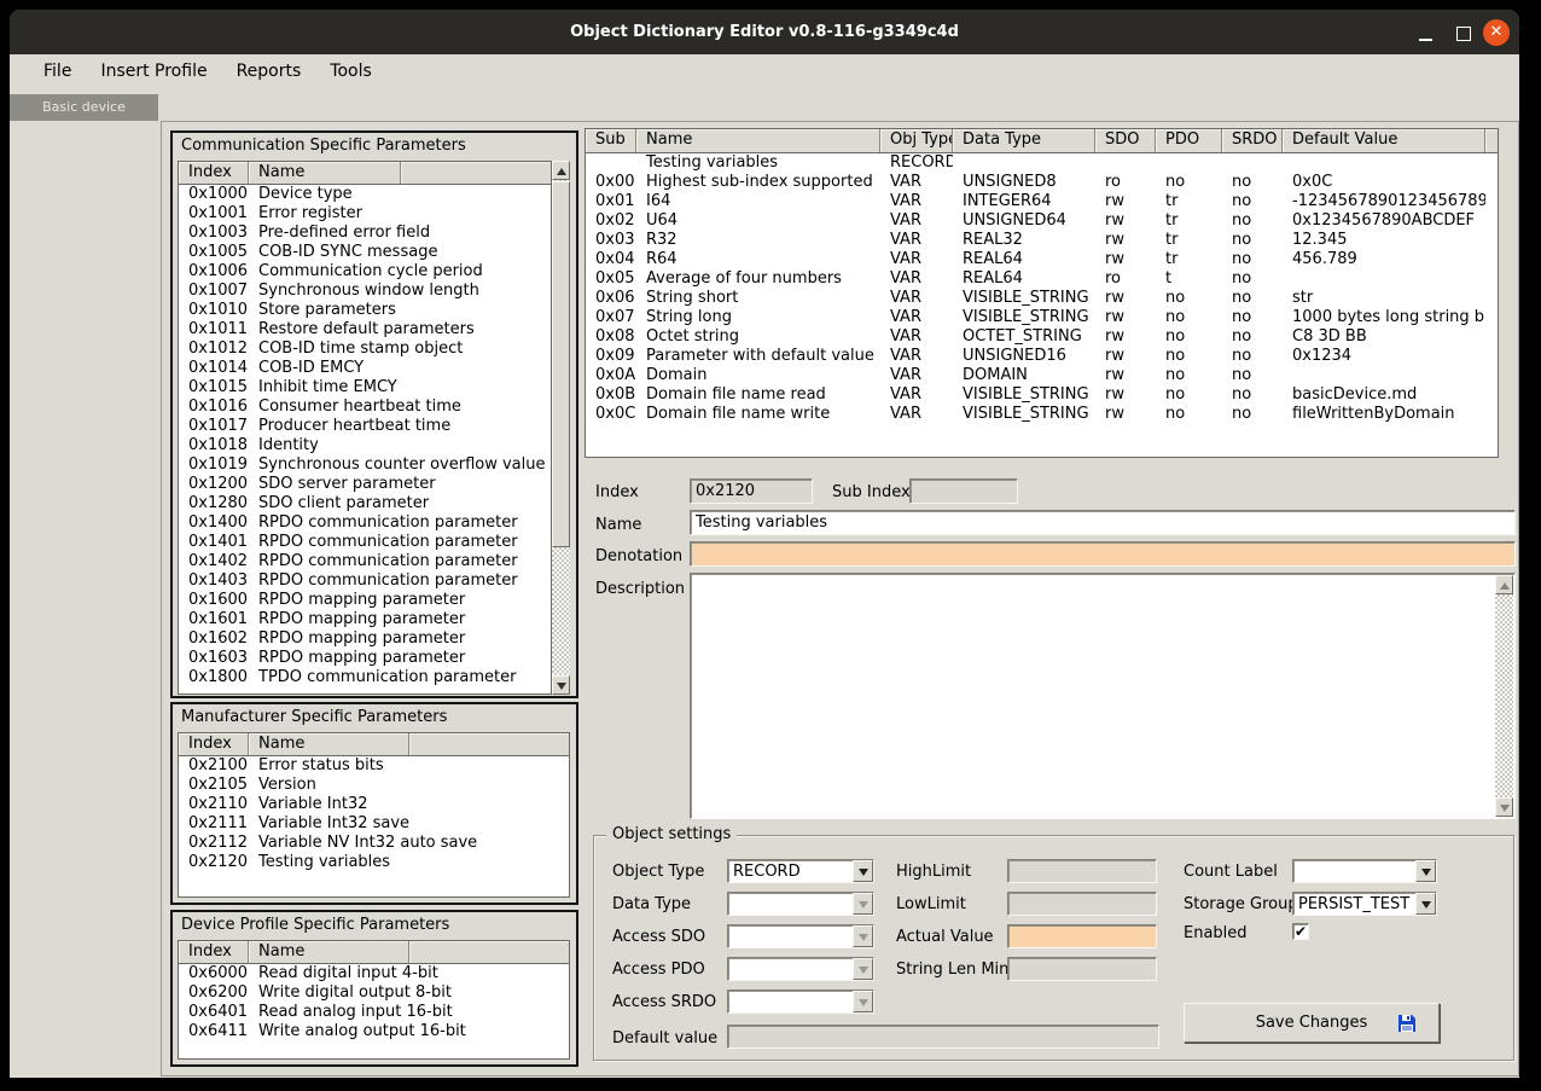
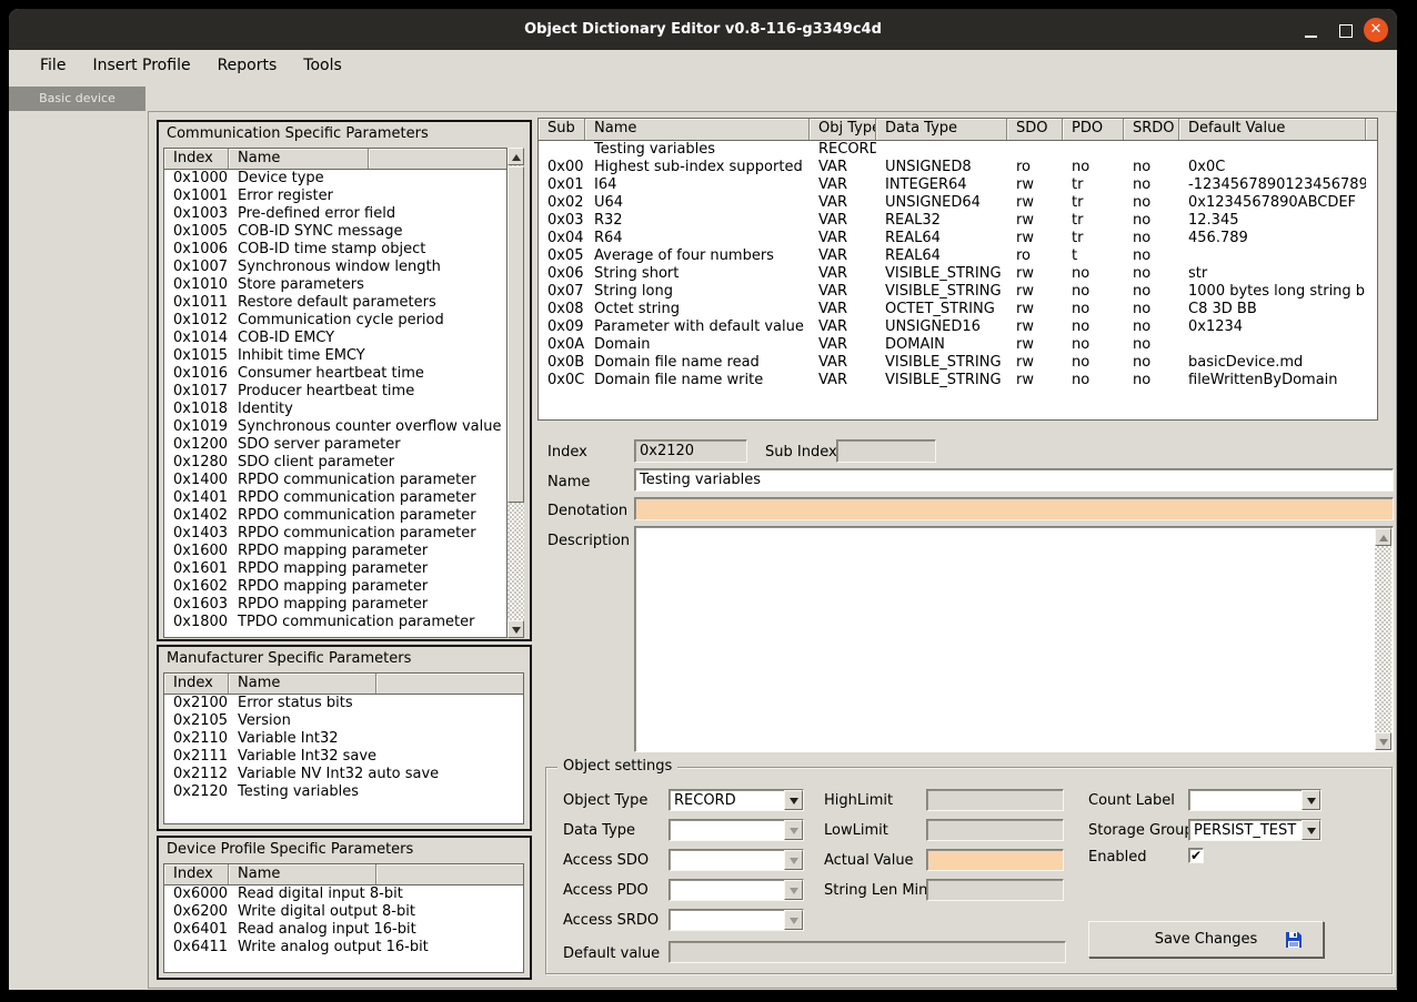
  Object Dictionary Editor v0.8-116-g3349c4d
  ✕
  File
  Insert Profile
  Reports
  Tools
  Basic device
  Communication Specific Parameters
  Index
  Name
  0x1000
  Device type
  0x1001
  Error register
  0x1003
  Pre-defined error field
  0x1005
  COB-ID SYNC message
  0x1006
- Communication cycle period
+ COB-ID time stamp object
  0x1007
  Synchronous window length
  0x1010
  Store parameters
  0x1011
  Restore default parameters
  0x1012
- COB-ID time stamp object
+ Communication cycle period
  0x1014
  COB-ID EMCY
  0x1015
  Inhibit time EMCY
  0x1016
  Consumer heartbeat time
  0x1017
  Producer heartbeat time
  0x1018
  Identity
  0x1019
  Synchronous counter overflow value
  0x1200
  SDO server parameter
  0x1280
  SDO client parameter
  0x1400
  RPDO communication parameter
  0x1401
  RPDO communication parameter
  0x1402
  RPDO communication parameter
  0x1403
  RPDO communication parameter
  0x1600
  RPDO mapping parameter
  0x1601
  RPDO mapping parameter
  0x1602
  RPDO mapping parameter
  0x1603
  RPDO mapping parameter
  0x1800
  TPDO communication parameter
  Manufacturer Specific Parameters
  Index
  Name
  0x2100
  Error status bits
  0x2105
  Version
  0x2110
  Variable Int32
  0x2111
  Variable Int32 save
  0x2112
  Variable NV Int32 auto save
  0x2120
  Testing variables
  Device Profile Specific Parameters
  Index
  Name
  0x6000
- Read digital input 4-bit
+ Read digital input 8-bit
  0x6200
  Write digital output 8-bit
  0x6401
  Read analog input 16-bit
  0x6411
  Write analog output 16-bit
  Sub
  Name
  Obj Typ
  Data Type
  SDO
  PDO
  SRDO
  Default Value
  Testing variables
  RECORD
  0x00
  Highest sub-index supported
  VAR
  UNSIGNED8
  ro
  no
  no
  0x0C
  0x01
  I64
  VAR
  INTEGER64
  rw
  tr
  no
  -1234567890123456789
  0x02
  U64
  VAR
  UNSIGNED64
  rw
  tr
  no
  0x1234567890ABCDEF
  0x03
  R32
  VAR
  REAL32
  rw
  tr
  no
  12.345
  0x04
  R64
  VAR
  REAL64
  rw
  tr
  no
  456.789
  0x05
  Average of four numbers
  VAR
  REAL64
  ro
  t
  no
  0x06
  String short
  VAR
  VISIBLE_STRING
  rw
  no
  no
  str
  0x07
  String long
  VAR
  VISIBLE_STRING
  rw
  no
  no
  0x08
  Octet string
  VAR
  OCTET_STRING
  rw
  no
  no
  C8 3D BB
  0x09
  Parameter with default value
  VAR
  UNSIGNED16
  rw
  no
  no
  0x1234
  0x0A
  Domain
  VAR
  DOMAIN
  rw
  no
  no
  0x0B
  Domain file name read
  VAR
  VISIBLE_STRING
  rw
  no
  no
  basicDevice.md
  0x0C
  Domain file name write
  VAR
  VISIBLE_STRING
  rw
  no
  no
  fileWrittenByDomain
  Index
  0x2120
  Sub Index
  Name
  Testing variables
  Denotation
  Description
  Object settings
  Object Type
  RECORD
  Data Type
  Access SDO
  Access PDO
  Access SRDO
  Default value
  HighLimit
  LowLimit
  Actual Value
  String Len Min
  Count Label
  Storage Grou
  PERSIST_TEST
  Enabled
  ✔
  Save Changes
